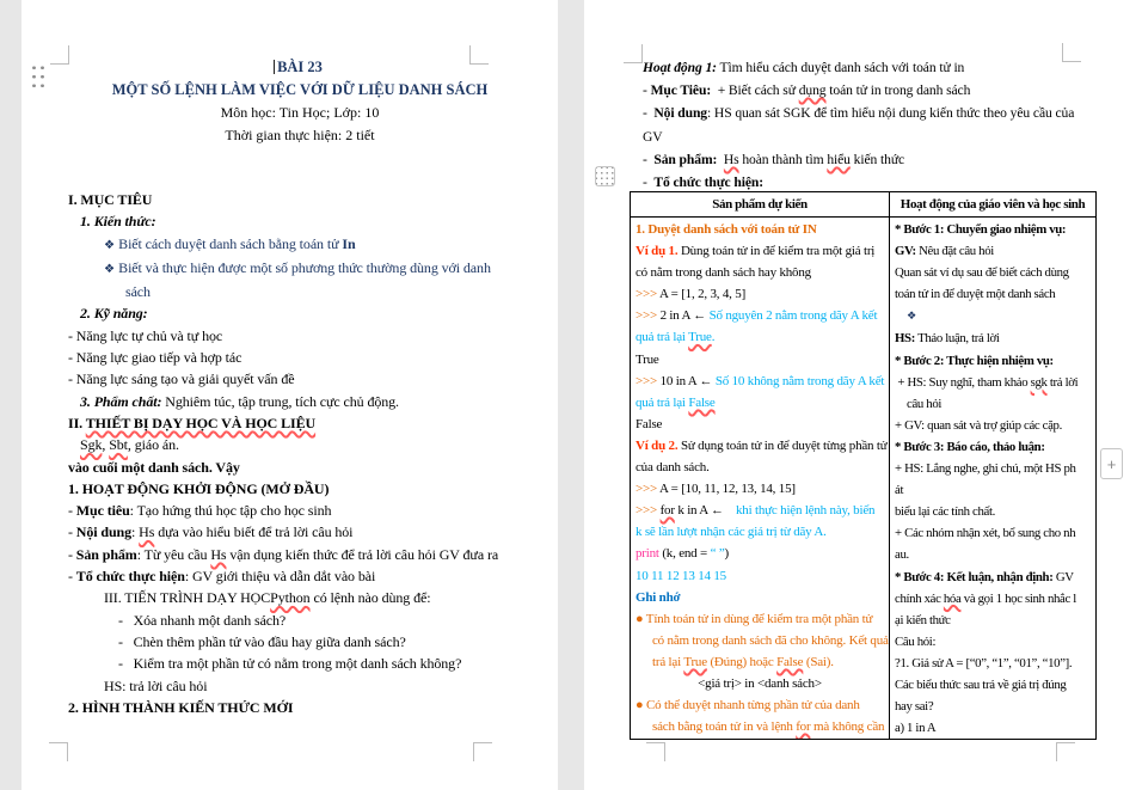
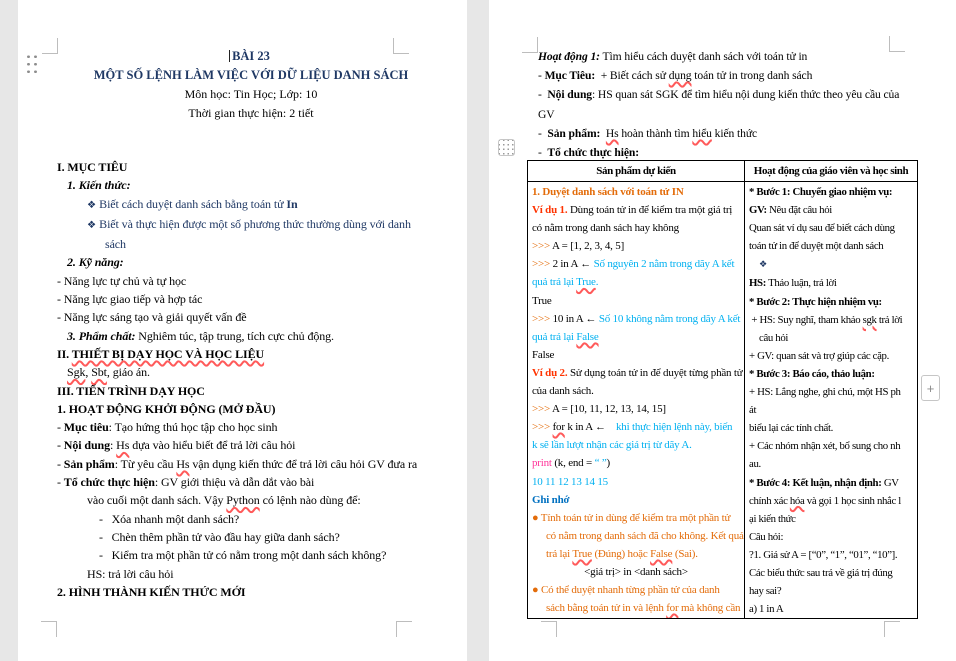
  +
  BÀI 23
  MỘT SỐ LỆNH LÀM VIỆC VỚI DỮ LIỆU DANH SÁCH
  Môn học: Tin Học; Lớp: 10
  Thời gian thực hiện: 2 tiết
  I. MỤC TIÊU
  1. Kiến thức:
  ❖ Biết cách duyệt danh sách bằng toán tử In
  ❖ Biết và thực hiện được một số phương thức thường dùng với danh
  sách
  2. Kỹ năng:
  - Năng lực tự chủ và tự học
  - Năng lực giao tiếp và hợp tác
  - Năng lực sáng tạo và giải quyết vấn đề
  3. Phẩm chất: Nghiêm túc, tập trung, tích cực chủ động.
  II. THIẾT BỊ DẠY HỌC VÀ HỌC LIỆU
  Sgk, Sbt, giáo án.
- vào cuối một danh sách. Vậy
+ III. TIẾN TRÌNH DẠY HỌC
  1. HOẠT ĐỘNG KHỞI ĐỘNG (MỞ ĐẦU)
  - Mục tiêu: Tạo hứng thú học tập cho học sinh
  - Nội dung: Hs dựa vào hiểu biết để trả lời câu hỏi
  - Sản phẩm: Từ yêu cầu Hs vận dụng kiến thức để trả lời câu hỏi GV đưa ra
  - Tổ chức thực hiện: GV giới thiệu và dẫn dắt vào bài
- III. TIẾN TRÌNH DẠY HỌCPython có lệnh nào dùng để:
+ vào cuối một danh sách. Vậy Python có lệnh nào dùng để:
  - Xóa nhanh một danh sách?
  - Chèn thêm phần tử vào đầu hay giữa danh sách?
  - Kiểm tra một phần tử có nằm trong một danh sách không?
  HS: trả lời câu hỏi
  2. HÌNH THÀNH KIẾN THỨC MỚI
  Hoạt động 1: Tìm hiểu cách duyệt danh sách với toán tử in
  - Mục Tiêu: + Biết cách sử dụng toán tử in trong danh sách
  - Nội dung: HS quan sát SGK để tìm hiểu nội dung kiến thức theo yêu cầu của
  GV
  - Sản phẩm: Hs hoàn thành tìm hiểu kiến thức
  - Tổ chức thực hiện:
  Sản phẩm dự kiến	Hoạt động của giáo viên và học sinh
  1. Duyệt danh sách với toán tử INVí dụ 1. Dùng toán tử in để kiểm tra một giá trịcó nằm trong danh sách hay không>>> A = [1, 2, 3, 4, 5]>>> 2 in A ← Số nguyên 2 nằm trong dãy A kếtquả trả lại True.True>>> 10 in A ← Số 10 không nằm trong dãy A kếtquả trả lại FalseFalseVí dụ 2. Sử dụng toán tử in để duyệt từng phần tửcủa danh sách.>>> A = [10, 11, 12, 13, 14, 15]>>> for k in A ← khi thực hiện lệnh này, biếnk sẽ lần lượt nhận các giá trị từ dãy A.print (k, end = “ ”)10 11 12 13 14 15Ghi nhớ● Tính toán tử in dùng để kiểm tra một phần tửcó nằm trong danh sách đã cho không. Kết quảtrả lại True (Đúng) hoặc False (Sai).<giá trị> in <danh sách>● Có thể duyệt nhanh từng phần tử của danhsách bằng toán tử in và lệnh for mà không cần	* Bước 1: Chuyển giao nhiệm vụ:GV: Nêu đặt câu hỏiQuan sát ví dụ sau để biết cách dùngtoán tử in để duyệt một danh sách❖HS: Thảo luận, trả lời* Bước 2: Thực hiện nhiệm vụ: + HS: Suy nghĩ, tham khảo sgk trả lờicâu hỏi+ GV: quan sát và trợ giúp các cặp.* Bước 3: Báo cáo, thảo luận:+ HS: Lắng nghe, ghi chú, một HS phátbiểu lại các tính chất.+ Các nhóm nhận xét, bổ sung cho nhau.* Bước 4: Kết luận, nhận định: GVchính xác hóa và gọi 1 học sinh nhắc lại kiến thứcCâu hỏi:?1. Giả sử A = [“0”, “1”, “01”, “10”].Các biểu thức sau trả về giá trị đúnghay sai?a) 1 in A
